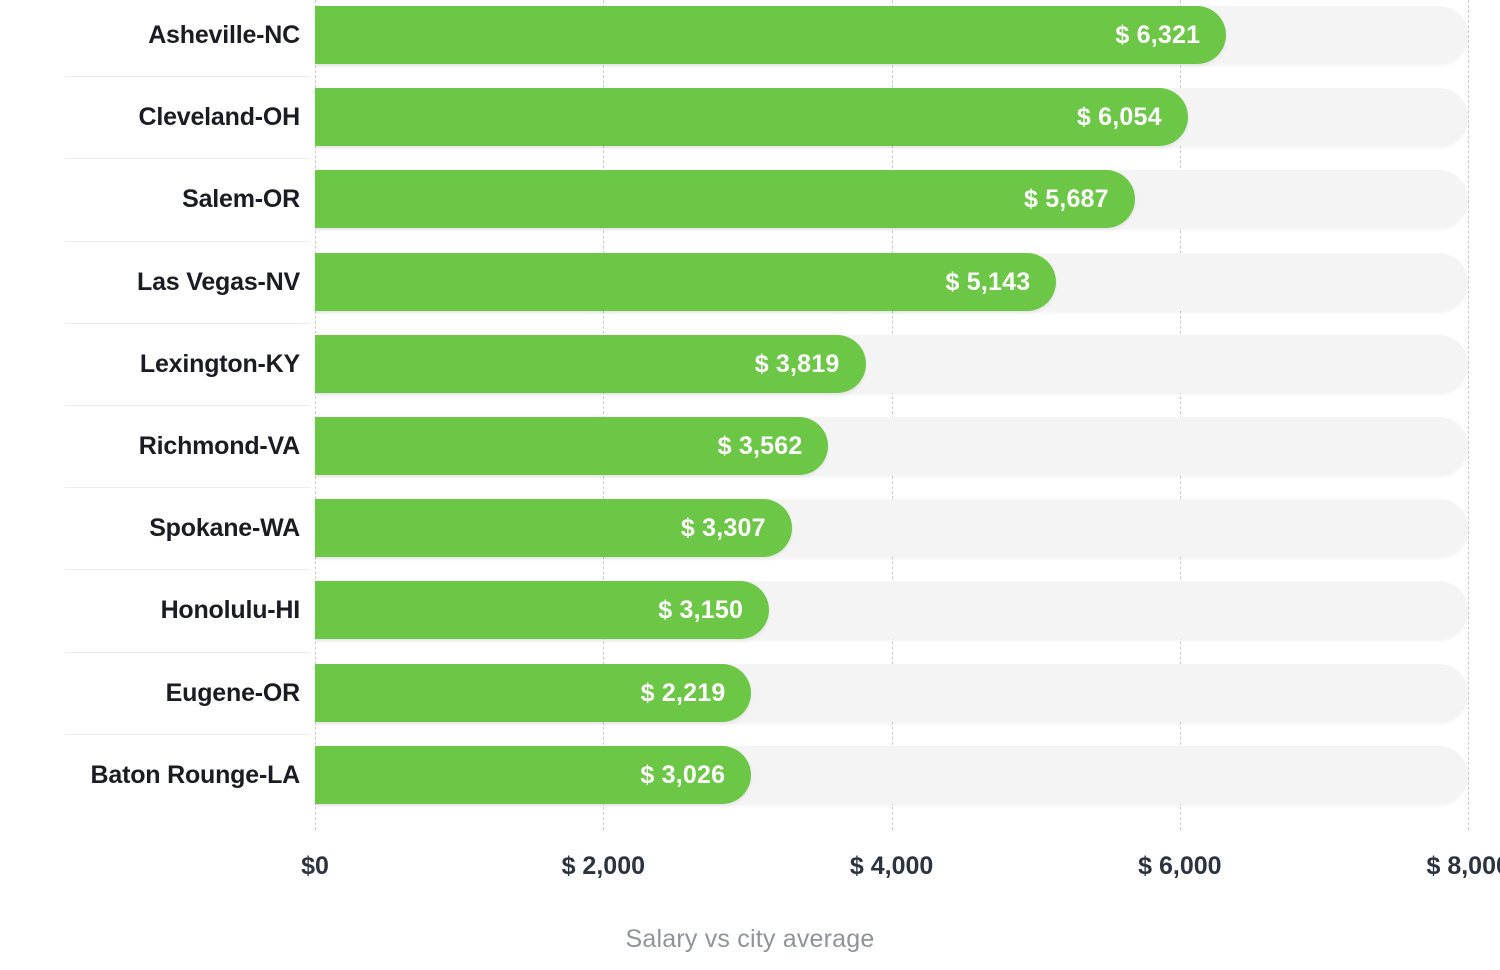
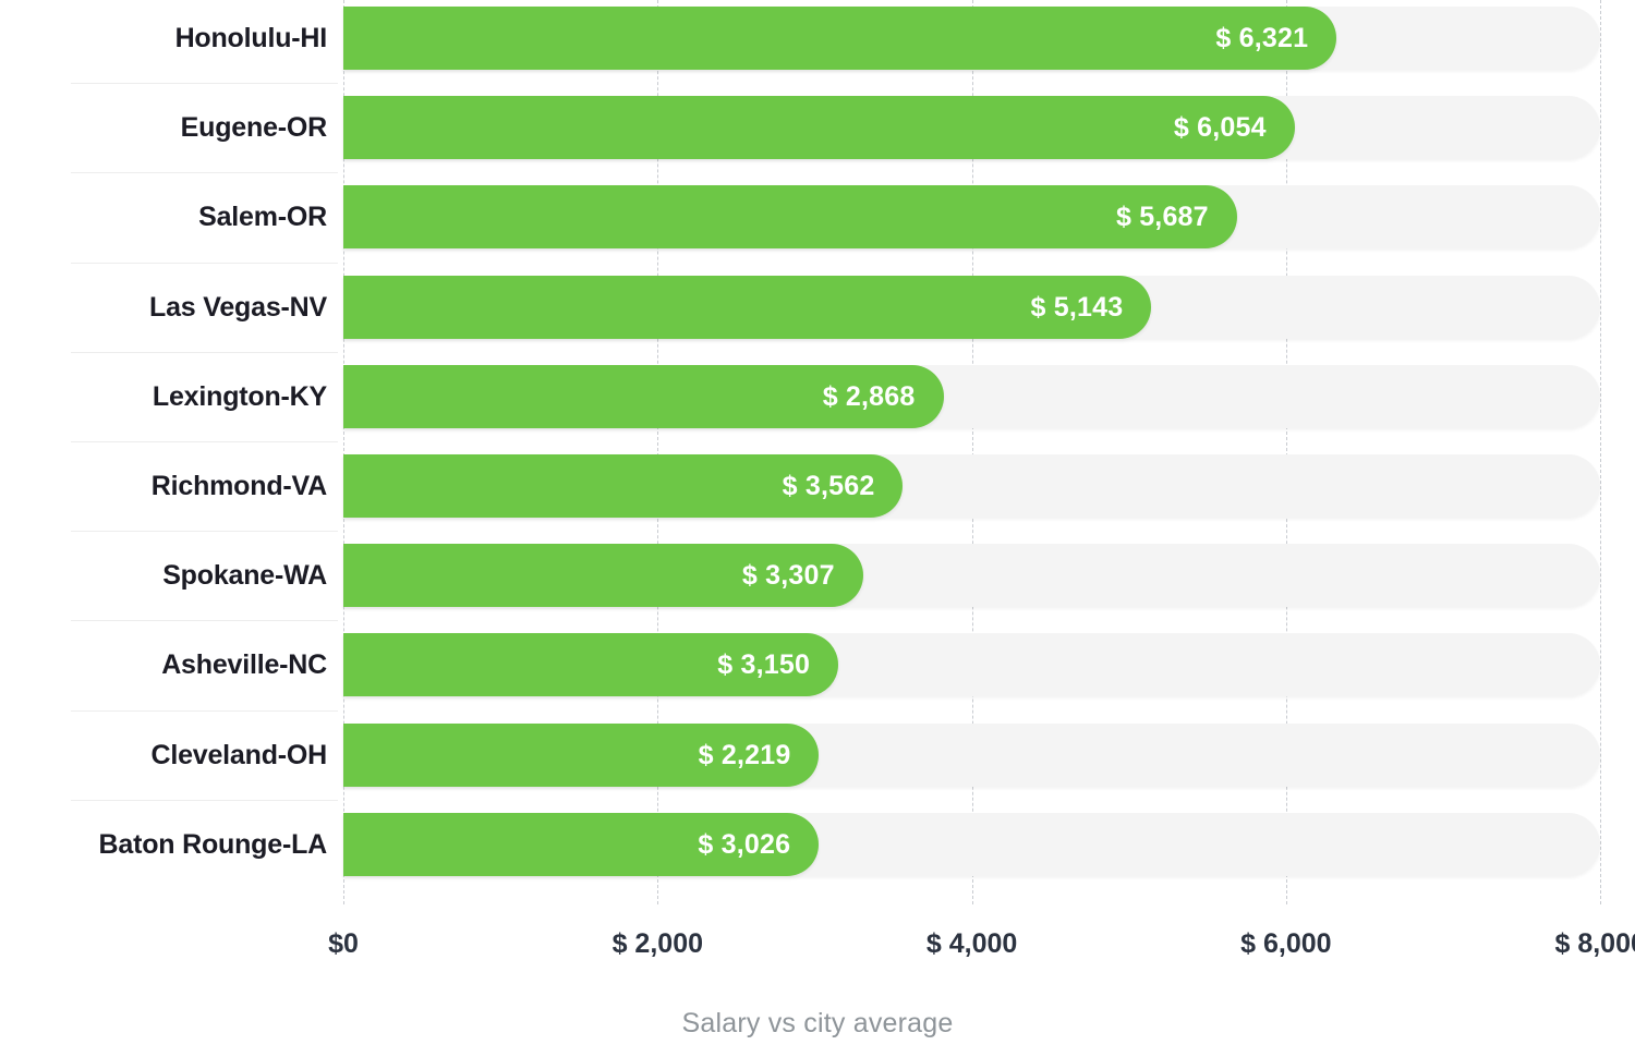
- Asheville-NC
+ Honolulu-HI
  $ 6,321
- Cleveland-OH
+ Eugene-OR
  $ 6,054
  Salem-OR
  $ 5,687
  Las Vegas-NV
  $ 5,143
  Lexington-KY
- $ 3,819
+ $ 2,868
  Richmond-VA
  $ 3,562
  Spokane-WA
  $ 3,307
- Honolulu-HI
+ Asheville-NC
  $ 3,150
- Eugene-OR
+ Cleveland-OH
  $ 2,219
  Baton Rounge-LA
  $ 3,026
  $0
  $ 2,000
  $ 4,000
  $ 6,000
  $ 8,00
  Salary vs city average
